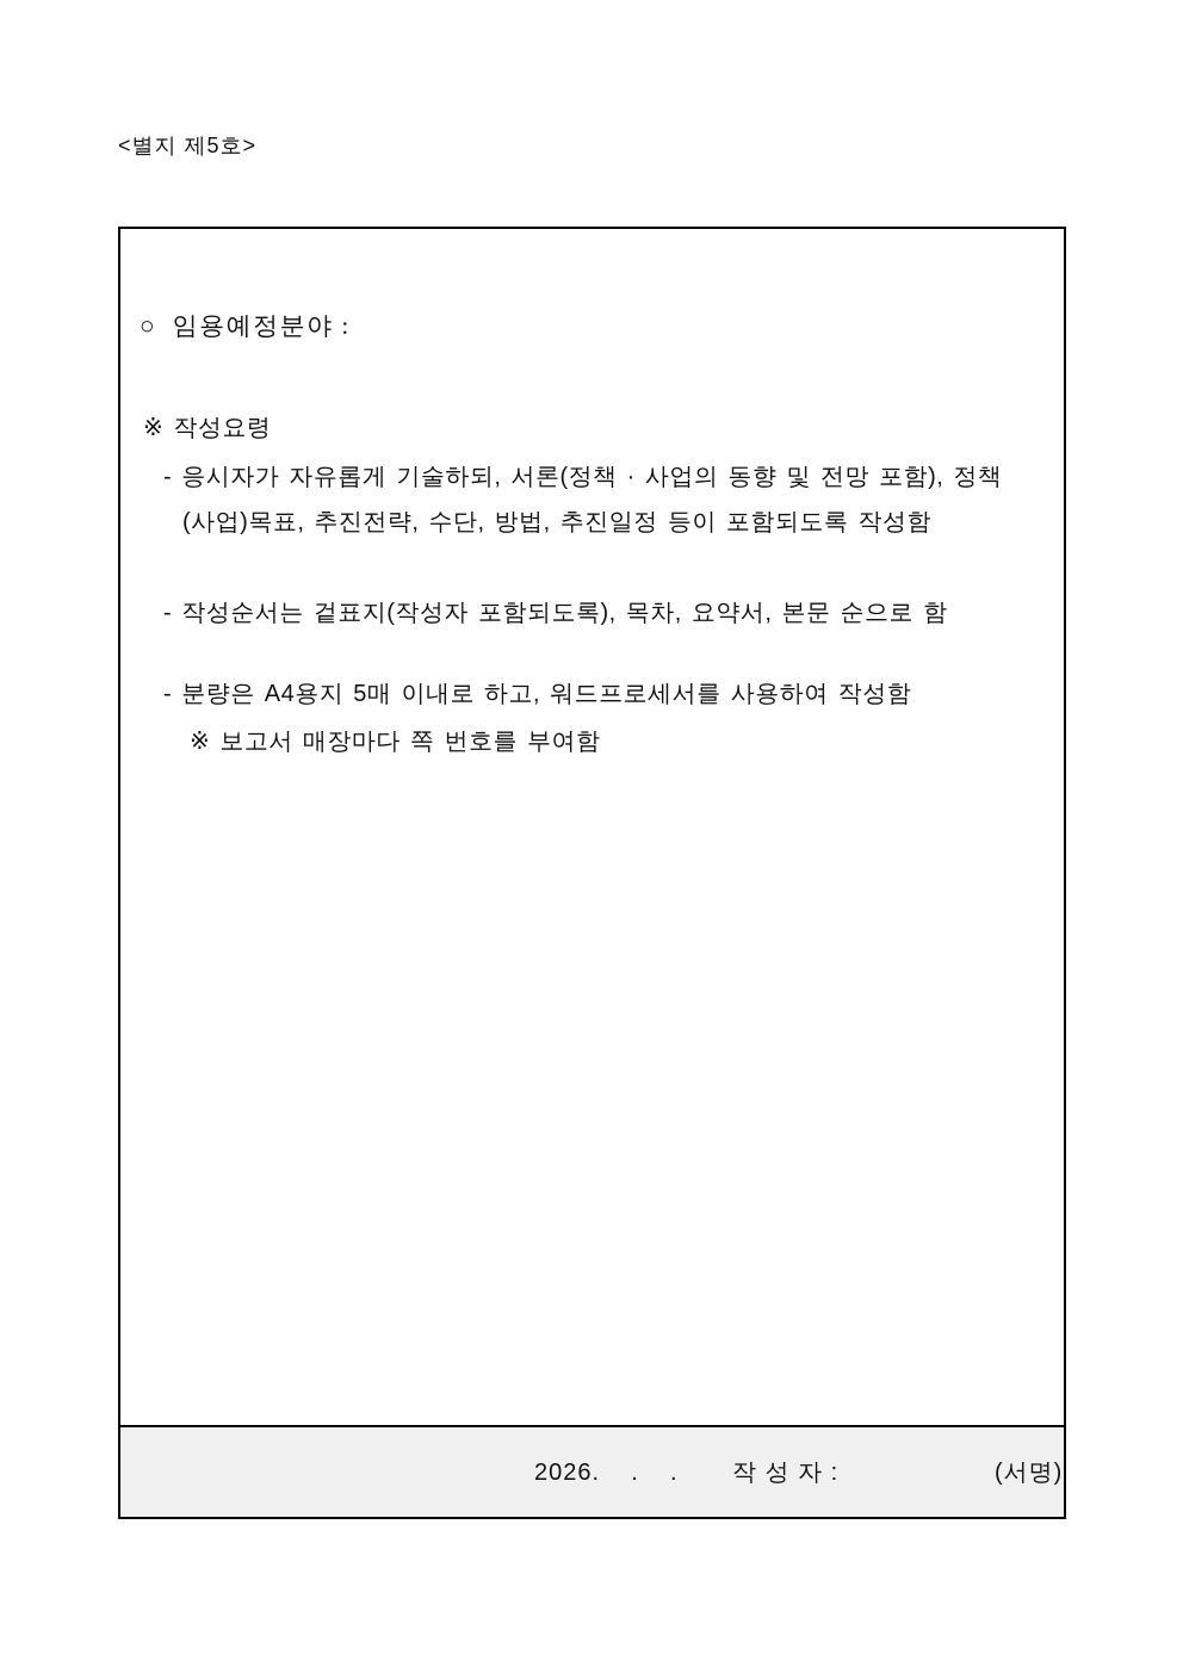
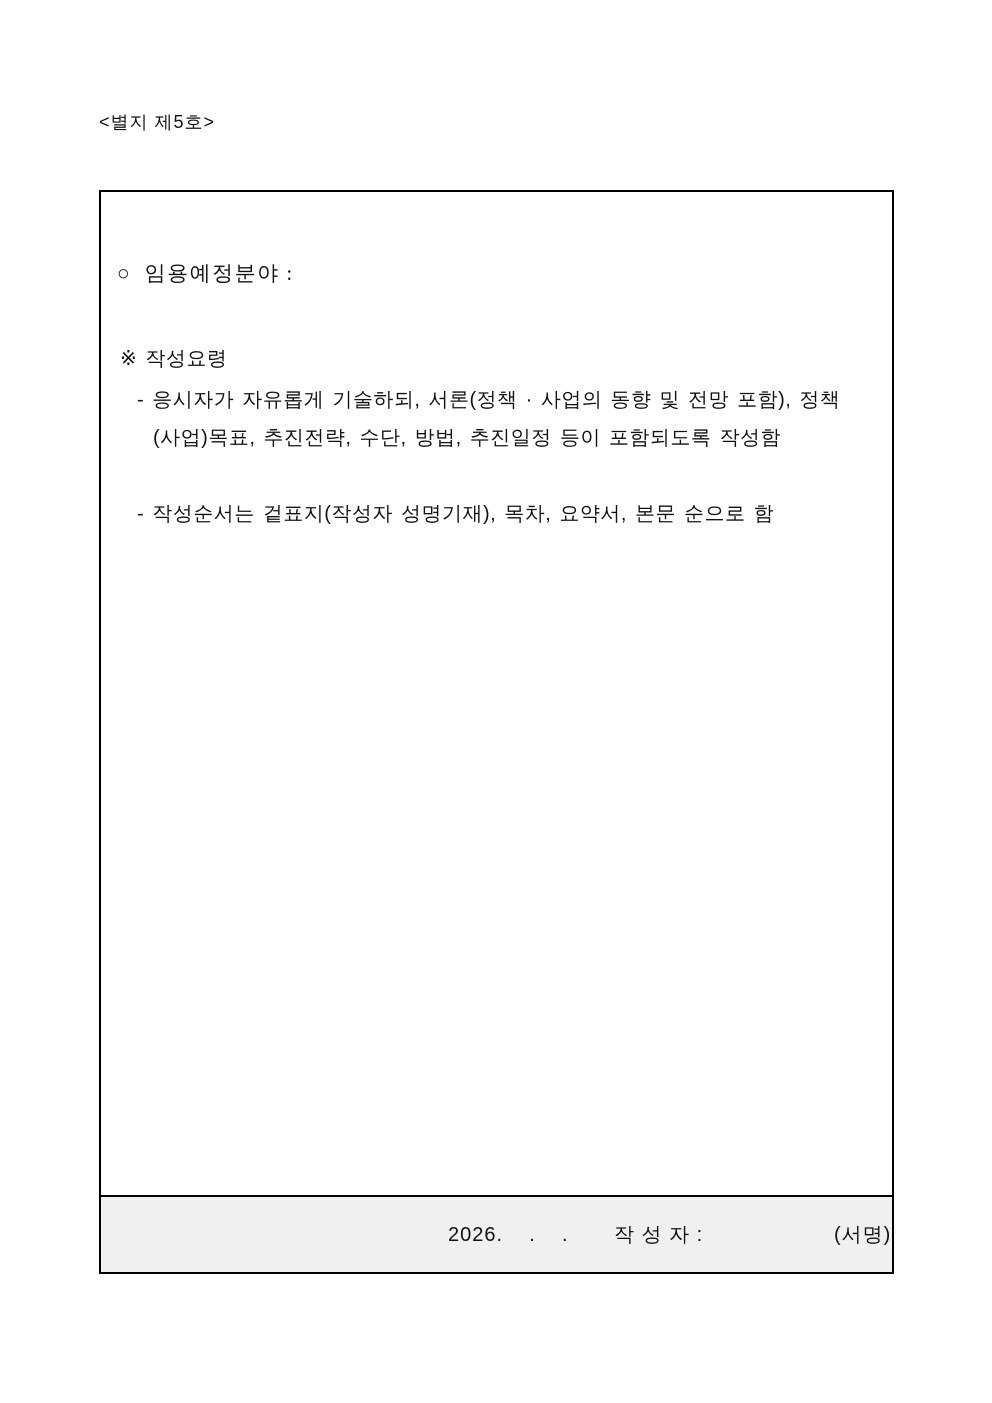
  <별지 제5호>
  ○ 임용예정분야 :
  ※ 작성요령
  - 응시자가 자유롭게 기술하되, 서론(정책 · 사업의 동향 및 전망 포함), 정책
  (사업)목표, 추진전략, 수단, 방법, 추진일정 등이 포함되도록 작성함
- - 작성순서는 겉표지(작성자 포함되도록), 목차, 요약서, 본문 순으로 함
+ - 작성순서는 겉표지(작성자 성명기재), 목차, 요약서, 본문 순으로 함
- - 분량은 A4용지 5매 이내로 하고, 워드프로세서를 사용하여 작성함
- ※ 보고서 매장마다 쪽 번호를 부여함
  2026. . .
  작 성 자 :
  (서명)
